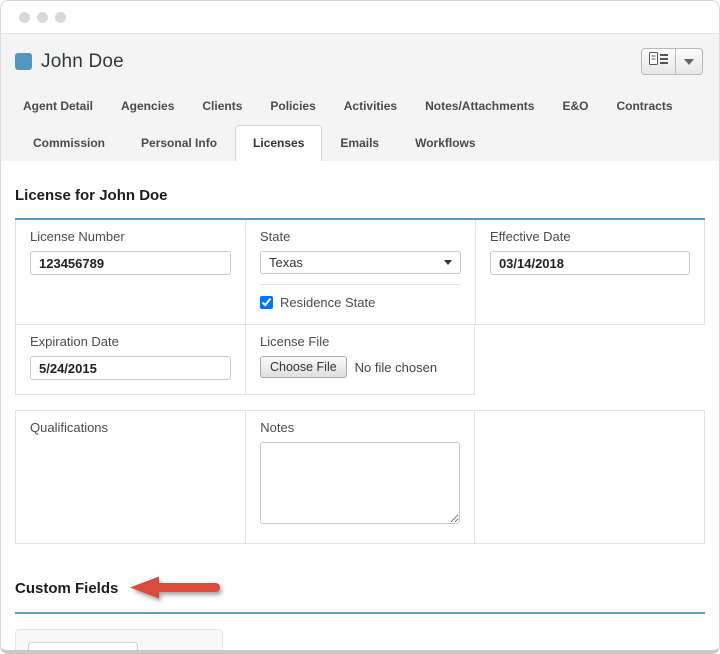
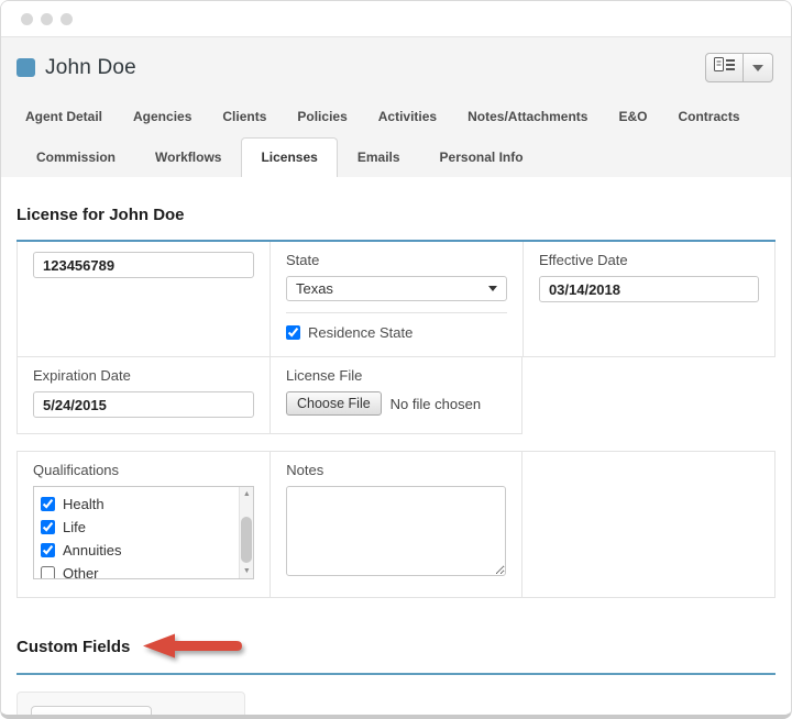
  John Doe
  Agent Detail
  Agencies
  Clients
  Policies
  Activities
  Notes/Attachments
  E&O
  Contracts
  Commission
- Personal Info
+ Workflows
  Licenses
  Emails
- Workflows
+ Personal Info
  License for John Doe
- License Number
  123456789
  State
  Texas
  Residence State
  Effective Date
  03/14/2018
  Expiration Date
  5/24/2015
  License File
  Choose File
  No file chosen
  Qualifications
+ Health
+ Life
+ Annuities
+ Other
  Notes
  Custom Fields
